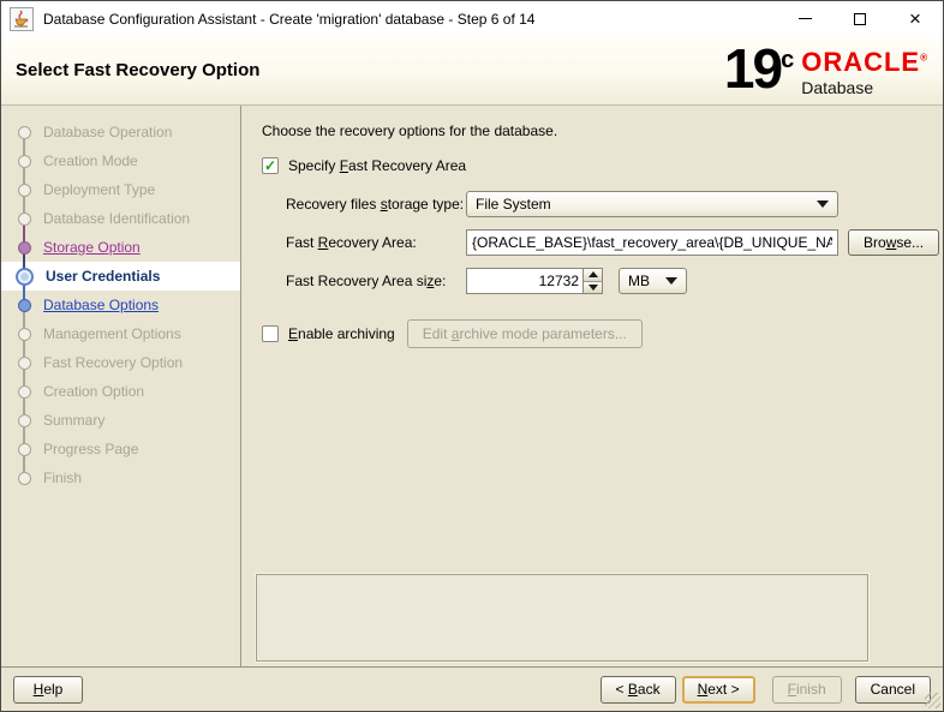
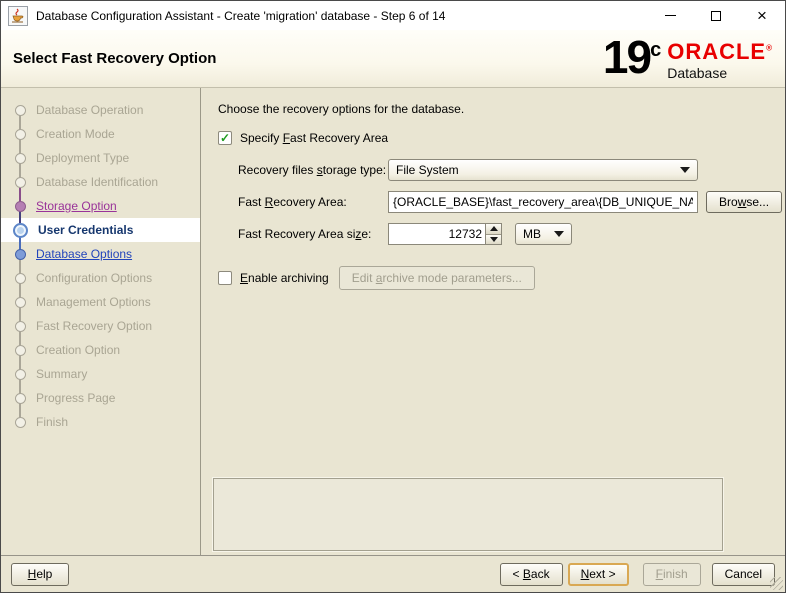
  Database Configuration Assistant - Create 'migration' database - Step 6 of 14
  ×
  Select Fast Recovery Option
  19
  c
  ORACLE®
  Database
  Database Operation
  Creation Mode
  Deployment Type
  Database Identification
  Storage Option
  User Credentials
  Database Options
+ Configuration Options
  Management Options
  Fast Recovery Option
  Creation Option
  Summary
  Progress Page
  Finish
  Choose the recovery options for the database.
  ✓
  Specify Fast Recovery Area
  Recovery files storage type:
  File System
  Fast Recovery Area:
  {ORACLE_BASE}\fast_recovery_area\{DB_UNIQUE_NA
  Browse...
  Fast Recovery Area size:
  12732
  MB
  Enable archiving
  Edit archive mode parameters...
  Help
  < Back
  Next >
  Finish
  Cancel
